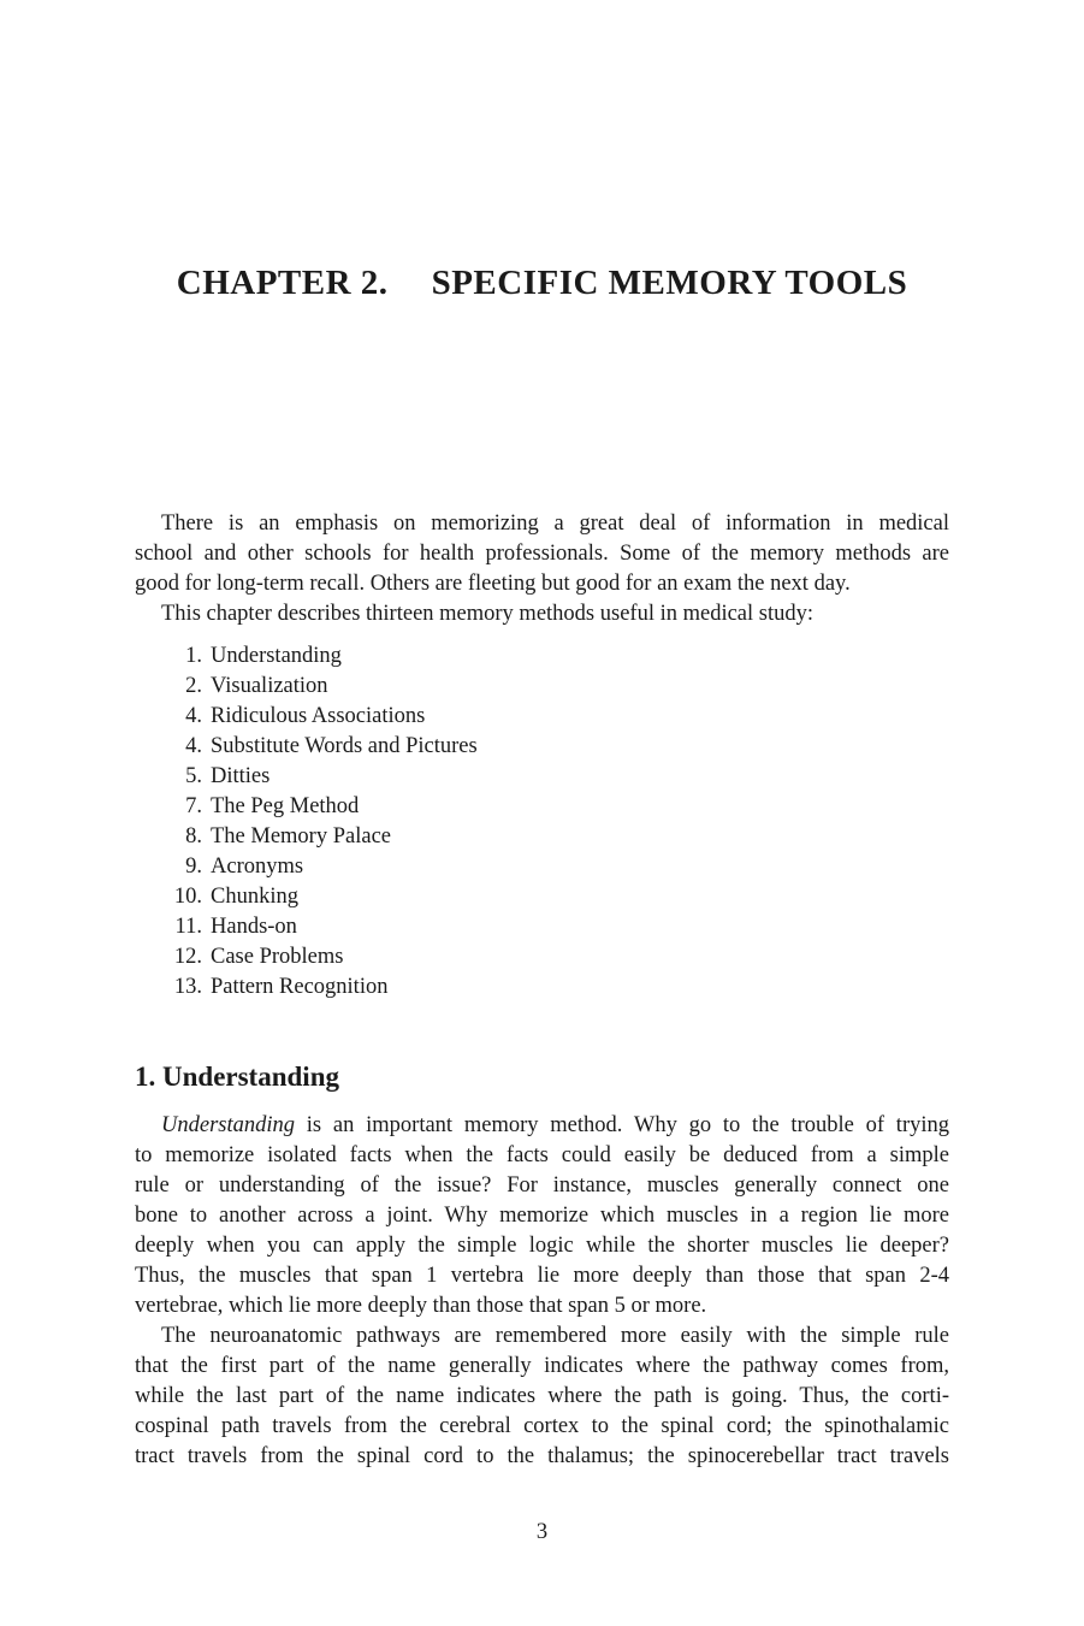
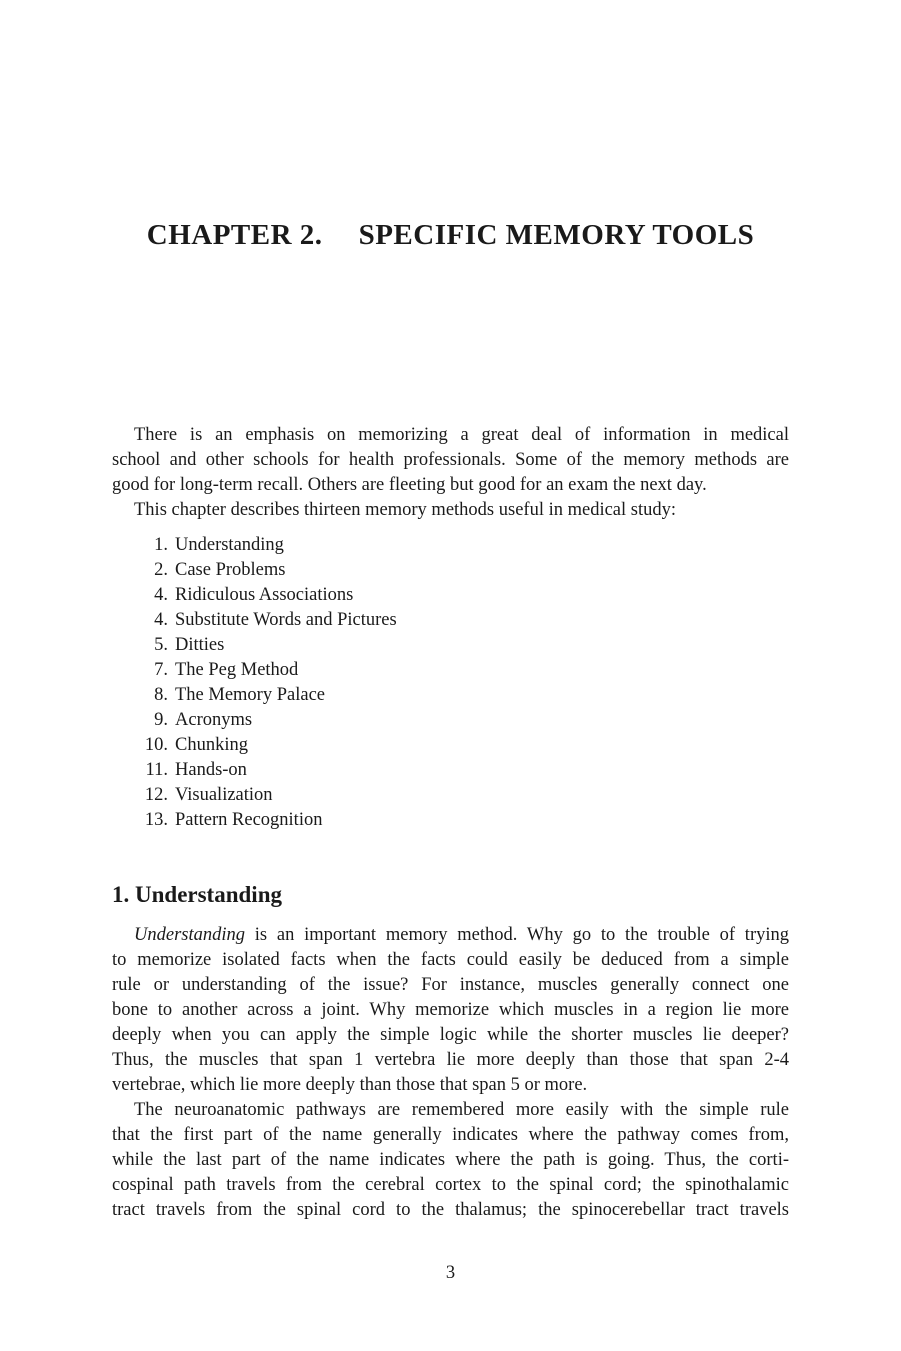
  CHAPTER 2. SPECIFIC MEMORY TOOLS
  There is an emphasis on memorizing a great deal of information in medical
  school and other schools for health professionals. Some of the memory methods are
  good for long-term recall. Others are fleeting but good for an exam the next day.
  This chapter describes thirteen memory methods useful in medical study:
  1. Understanding
- 2. Visualization
+ 2. Case Problems
  4. Ridiculous Associations
  4. Substitute Words and Pictures
  5. Ditties
  7. The Peg Method
  8. The Memory Palace
  9. Acronyms
  10. Chunking
  11. Hands-on
- 12. Case Problems
+ 12. Visualization
  13. Pattern Recognition
  1. Understanding
  Understanding is an important memory method. Why go to the trouble of trying
  to memorize isolated facts when the facts could easily be deduced from a simple
  rule or understanding of the issue? For instance, muscles generally connect one
  bone to another across a joint. Why memorize which muscles in a region lie more
  deeply when you can apply the simple logic while the shorter muscles lie deeper?
  Thus, the muscles that span 1 vertebra lie more deeply than those that span 2-4
  vertebrae, which lie more deeply than those that span 5 or more.
  The neuroanatomic pathways are remembered more easily with the simple rule
  that the first part of the name generally indicates where the pathway comes from,
  while the last part of the name indicates where the path is going. Thus, the corti-
  cospinal path travels from the cerebral cortex to the spinal cord; the spinothalamic
  tract travels from the spinal cord to the thalamus; the spinocerebellar tract travels
  3
